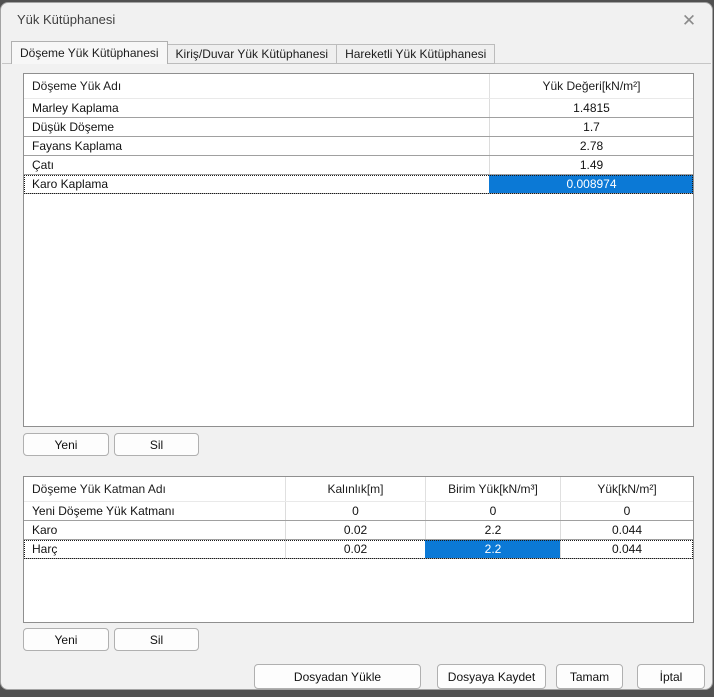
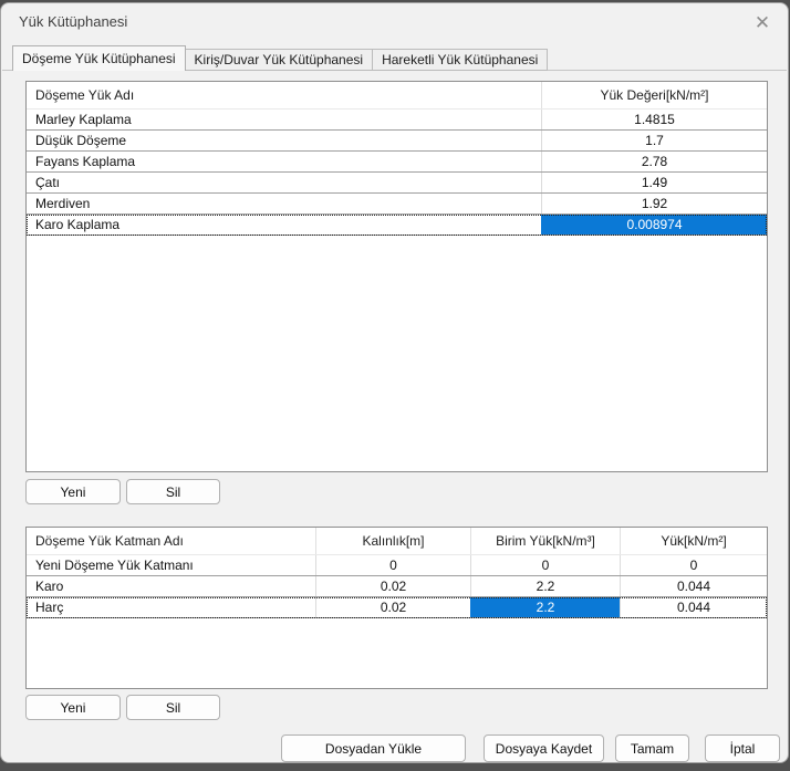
  Yük Kütüphanesi
  ✕
  Döşeme Yük Kütüphanesi
  Kiriş/Duvar Yük Kütüphanesi
  Hareketli Yük Kütüphanesi
  Döşeme Yük Adı
  Yük Değeri[kN/m²]
  Marley Kaplama
  1.4815
  Düşük Döşeme
  1.7
  Fayans Kaplama
  2.78
  Çatı
  1.49
+ Merdiven
+ 1.92
  Karo Kaplama
  0.008974
  Yeni
  Sil
  Döşeme Yük Katman Adı
  Kalınlık[m]
  Birim Yük[kN/m³]
  Yük[kN/m²]
  Yeni Döşeme Yük Katmanı
  0
  0
  0
  Karo
  0.02
  2.2
  0.044
  Harç
  0.02
  2.2
  0.044
  Yeni
  Sil
  Dosyadan Yükle
  Dosyaya Kaydet
  Tamam
  İptal
